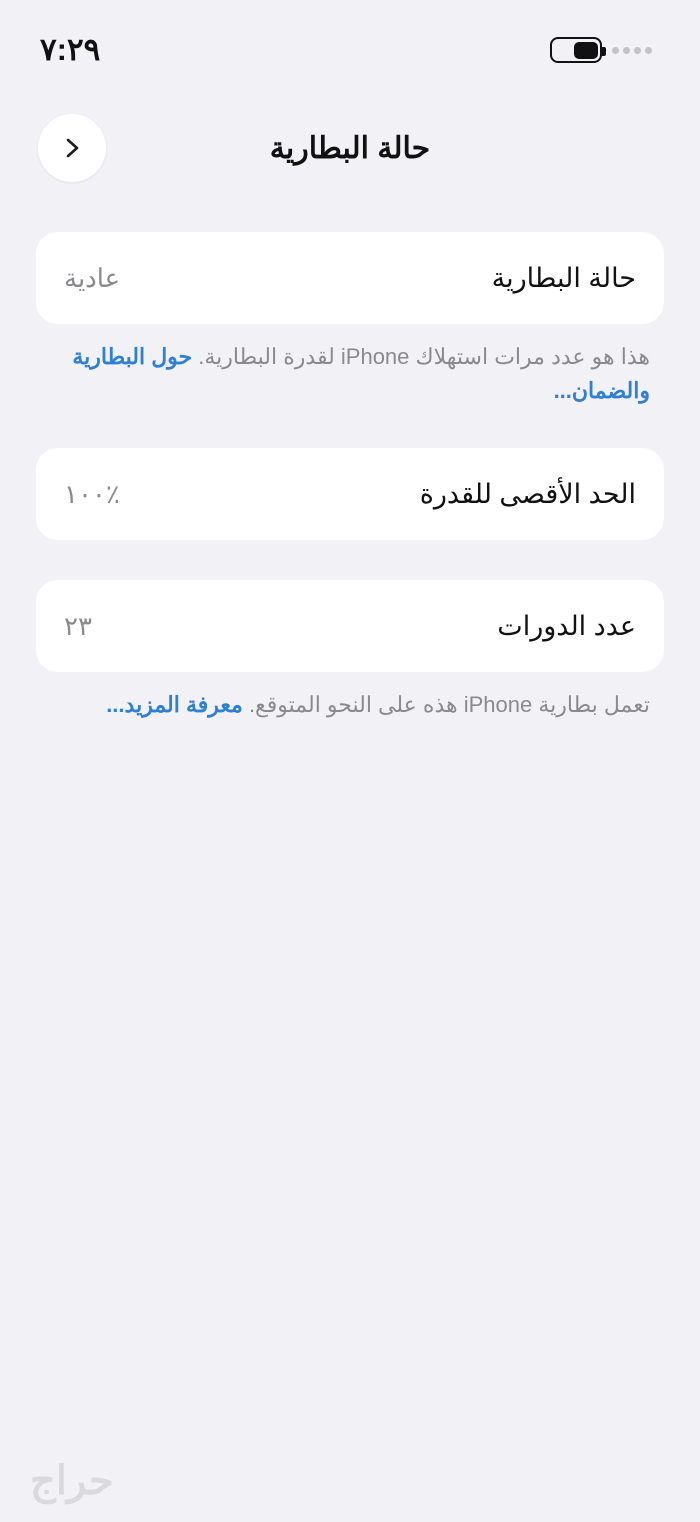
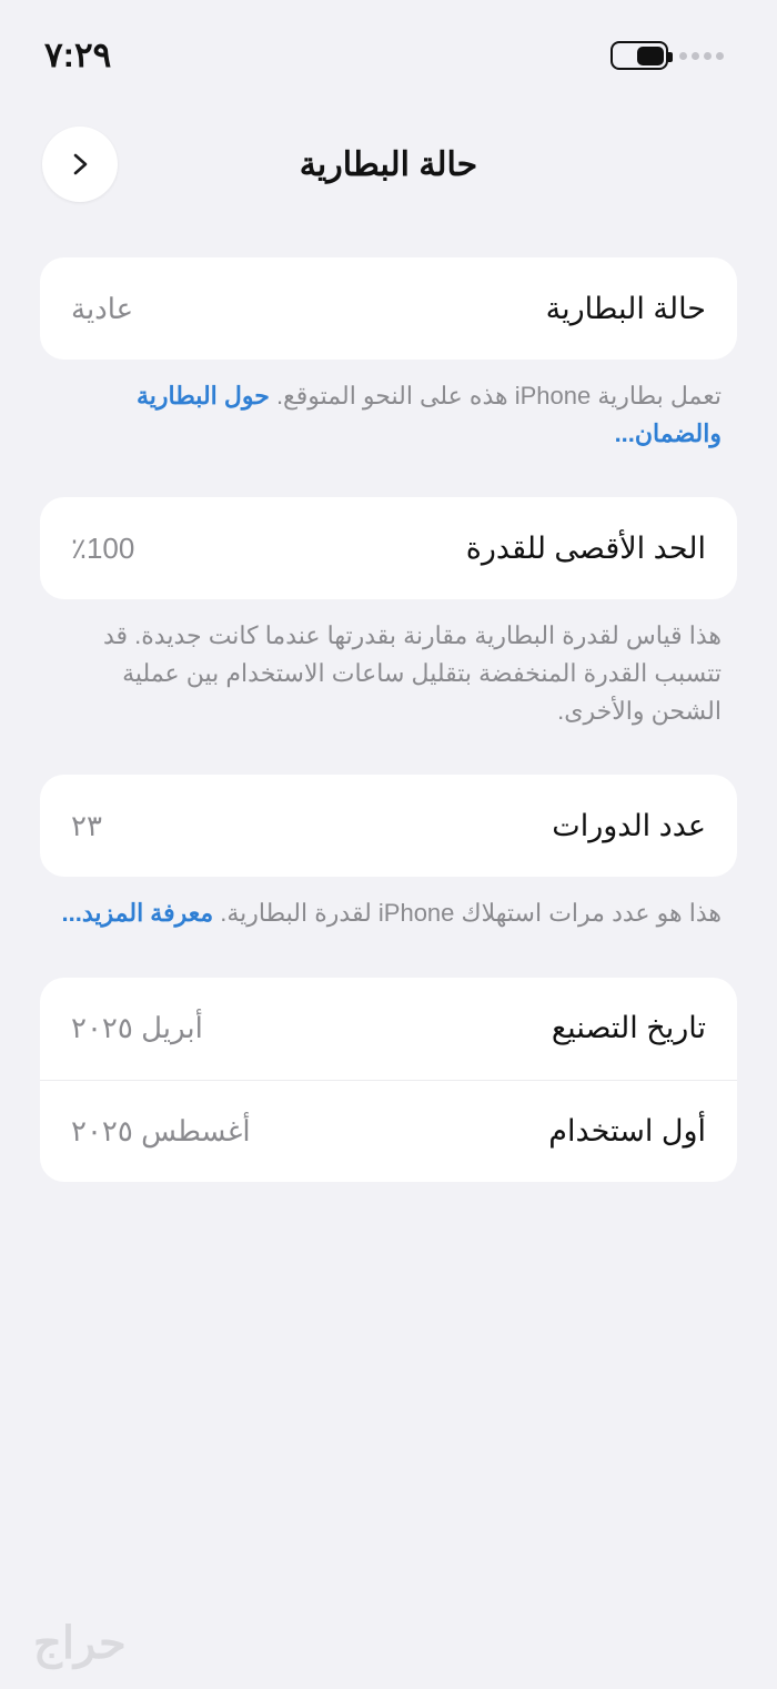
  ٧:٢٩
  حالة البطارية
  حالة البطارية
  عادية
- هذا هو عدد مرات استهلاك iPhone لقدرة البطارية. حول البطارية والضمان...
+ تعمل بطارية iPhone هذه على النحو المتوقع. حول البطارية والضمان...
  الحد الأقصى للقدرة
- ٪١٠٠
+ ٪100
+ هذا قياس لقدرة البطارية مقارنة بقدرتها عندما كانت جديدة. قد تتسبب القدرة المنخفضة بتقليل ساعات الاستخدام بين عملية الشحن والأخرى.
  عدد الدورات
  ٢٣
- تعمل بطارية iPhone هذه على النحو المتوقع. معرفة المزيد...
+ هذا هو عدد مرات استهلاك iPhone لقدرة البطارية. معرفة المزيد...
+ تاريخ التصنيع
+ أبريل ٢٠٢٥
+ أول استخدام
+ أغسطس ٢٠٢٥
  حراج
